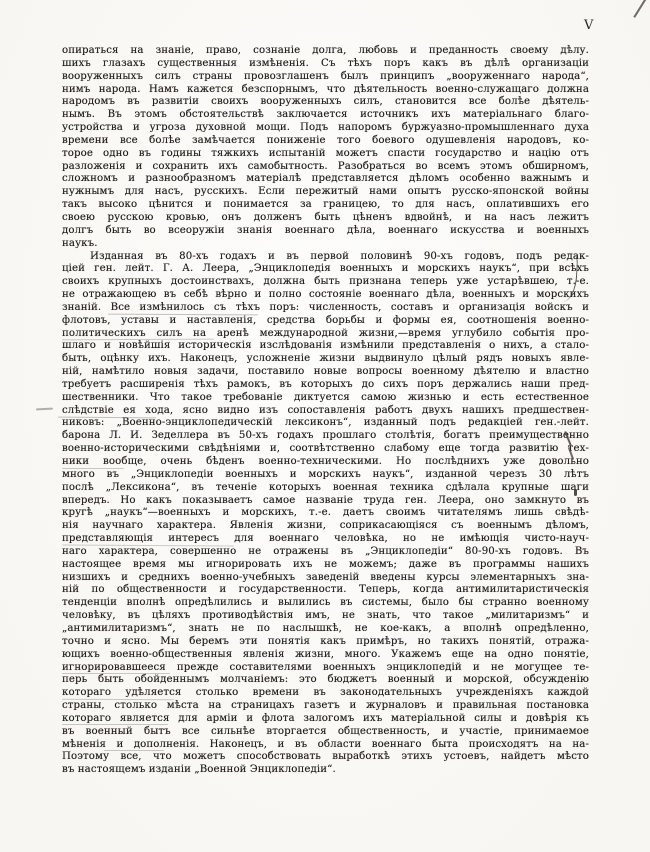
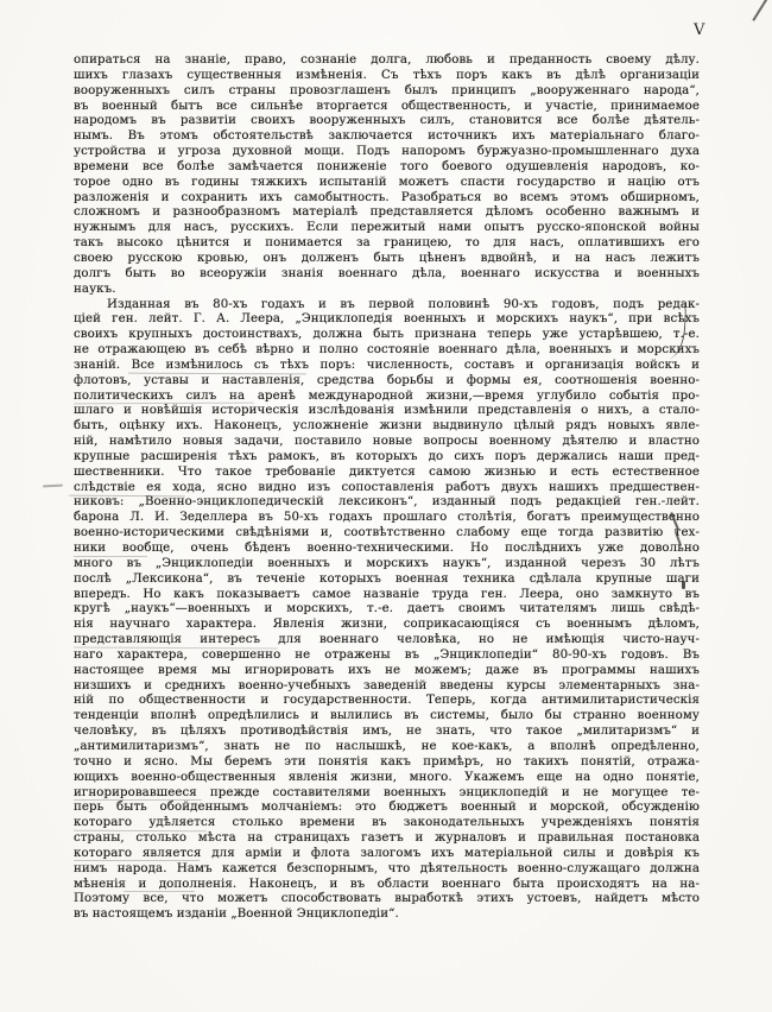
  V
  опираться на знаніе, право, сознаніе долга, любовь и преданность своему дѣлу.
  шихъ глазахъ существенныя измѣненія. Съ тѣхъ поръ какъ въ дѣлѣ организаціи
  вооруженныхъ силъ страны провозглашенъ былъ принципъ „вооруженнаго народа“,
- нимъ народа. Намъ кажется безспорнымъ, что дѣятельность военно-служащаго должна
+ въ военный бытъ все сильнѣе вторгается общественность, и участіе, принимаемое
  народомъ въ развитіи своихъ вооруженныхъ силъ, становится все болѣе дѣятель-
  нымъ. Въ этомъ обстоятельствѣ заключается источникъ ихъ матеріальнаго благо-
  устройства и угроза духовной мощи. Подъ напоромъ буржуазно-промышленнаго духа
  времени все болѣе замѣчается пониженіе того боевого одушевленія народовъ, ко-
  торое одно въ годины тяжкихъ испытаній можетъ спасти государство и націю отъ
  разложенія и сохранить ихъ самобытность. Разобраться во всемъ этомъ обширномъ,
  сложномъ и разнообразномъ матеріалѣ представляется дѣломъ особенно важнымъ и
  нужнымъ для насъ, русскихъ. Если пережитый нами опытъ русско-японской войны
  такъ высоко цѣнится и понимается за границею, то для насъ, оплатившихъ его
  своею русскою кровью, онъ долженъ быть цѣненъ вдвойнѣ, и на насъ лежитъ
  долгъ быть во всеоружіи знанія военнаго дѣла, военнаго искусства и военныхъ
  наукъ.
  Изданная въ 80-хъ годахъ и въ первой половинѣ 90-хъ годовъ, подъ редак-
  ціей ген. лейт. Г. А. Леера, „Энциклопедія военныхъ и морскихъ наукъ“, при всѣхъ
  своихъ крупныхъ достоинствахъ, должна быть признана теперь уже устарѣвшею, т.-е.
  не отражающею въ себѣ вѣрно и полно состояніе военнаго дѣла, военныхъ и морскихъ
  знаній. Все измѣнилось съ тѣхъ поръ: численность, составъ и организація войскъ и
  флотовъ, уставы и наставленія, средства борьбы и формы ея, соотношенія военно-
  политическихъ силъ на аренѣ международной жизни,—время углубило событія про-
  шлаго и новѣйшія историческія изслѣдованія измѣнили представленія о нихъ, а стало-
  быть, оцѣнку ихъ. Наконецъ, усложненіе жизни выдвинуло цѣлый рядъ новыхъ явле-
  ній, намѣтило новыя задачи, поставило новые вопросы военному дѣятелю и властно
- требуетъ расширенія тѣхъ рамокъ, въ которыхъ до сихъ поръ держались наши пред-
+ крупные расширенія тѣхъ рамокъ, въ которыхъ до сихъ поръ держались наши пред-
  шественники. Что такое требованіе диктуется самою жизнью и есть естественное
  слѣдствіе ея хода, ясно видно изъ сопоставленія работъ двухъ нашихъ предшествен-
  никовъ: „Военно-энциклопедическій лексиконъ“, изданный подъ редакціей ген.-лейт.
  барона Л. И. Зеделлера въ 50-хъ годахъ прошлаго столѣтія, богатъ преимущественно
  военно-историческими свѣдѣніями и, соотвѣтственно слабому еще тогда развитію тех-
  ники вообще, очень бѣденъ военно-техническими. Но послѣднихъ уже довольно
  много въ „Энциклопедіи военныхъ и морскихъ наукъ“, изданной черезъ 30 лѣтъ
  послѣ „Лексикона“, въ теченіе которыхъ военная техника сдѣлала крупные шаги
  впередъ. Но какъ показываетъ самое названіе труда ген. Леера, оно замкнуто въ
  кругѣ „наукъ“—военныхъ и морскихъ, т.-е. даетъ своимъ читателямъ лишь свѣдѣ-
  нія научнаго характера. Явленія жизни, соприкасающіяся съ военнымъ дѣломъ,
  представляющія интересъ для военнаго человѣка, но не имѣющія чисто-науч-
  наго характера, совершенно не отражены въ „Энциклопедіи“ 80-90-хъ годовъ. Въ
  настоящее время мы игнорировать ихъ не можемъ; даже въ программы нашихъ
  низшихъ и среднихъ военно-учебныхъ заведеній введены курсы элементарныхъ зна-
  ній по общественности и государственности. Теперь, когда антимилитаристическія
  тенденціи вполнѣ опредѣлились и вылились въ системы, было бы странно военному
  человѣку, въ цѣляхъ противодѣйствія имъ, не знать, что такое „милитаризмъ“ и
  „антимилитаризмъ“, знать не по наслышкѣ, не кое-какъ, а вполнѣ опредѣленно,
  точно и ясно. Мы беремъ эти понятія какъ примѣръ, но такихъ понятій, отража-
  ющихъ военно-общественныя явленія жизни, много. Укажемъ еще на одно понятіе,
  игнорировавшееся прежде составителями военныхъ энциклопедій и не могущее те-
  перь быть обойденнымъ молчаніемъ: это бюджетъ военный и морской, обсужденію
- котораго удѣляется столько времени въ законодательныхъ учрежденіяхъ каждой
+ котораго удѣляется столько времени въ законодательныхъ учрежденіяхъ понятія
  страны, столько мѣста на страницахъ газетъ и журналовъ и правильная постановка
  котораго является для арміи и флота залогомъ ихъ матеріальной силы и довѣрія къ
- въ военный бытъ все сильнѣе вторгается общественность, и участіе, принимаемое
+ нимъ народа. Намъ кажется безспорнымъ, что дѣятельность военно-служащаго должна
  мѣненія и дополненія. Наконецъ, и въ области военнаго быта происходятъ на на-
  Поэтому все, что можетъ способствовать выработкѣ этихъ устоевъ, найдетъ мѣсто
  въ настоящемъ изданіи „Военной Энциклопедіи“.
